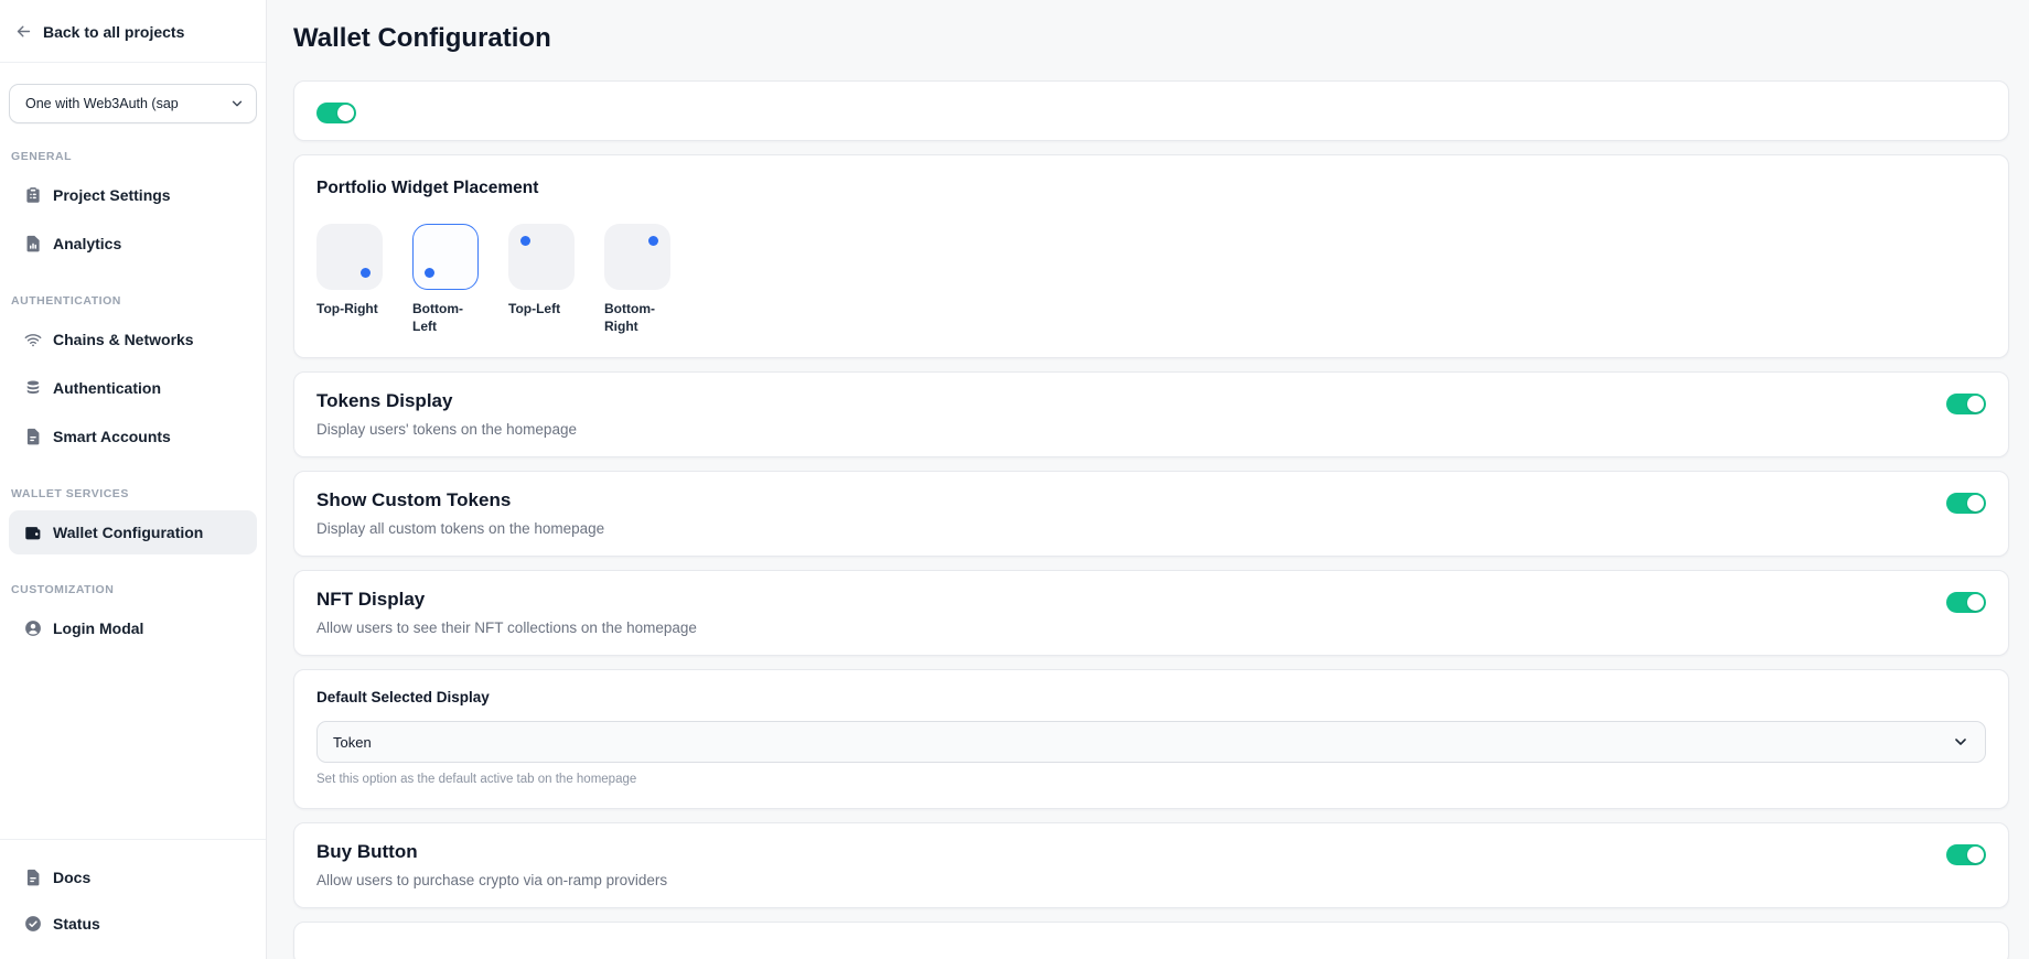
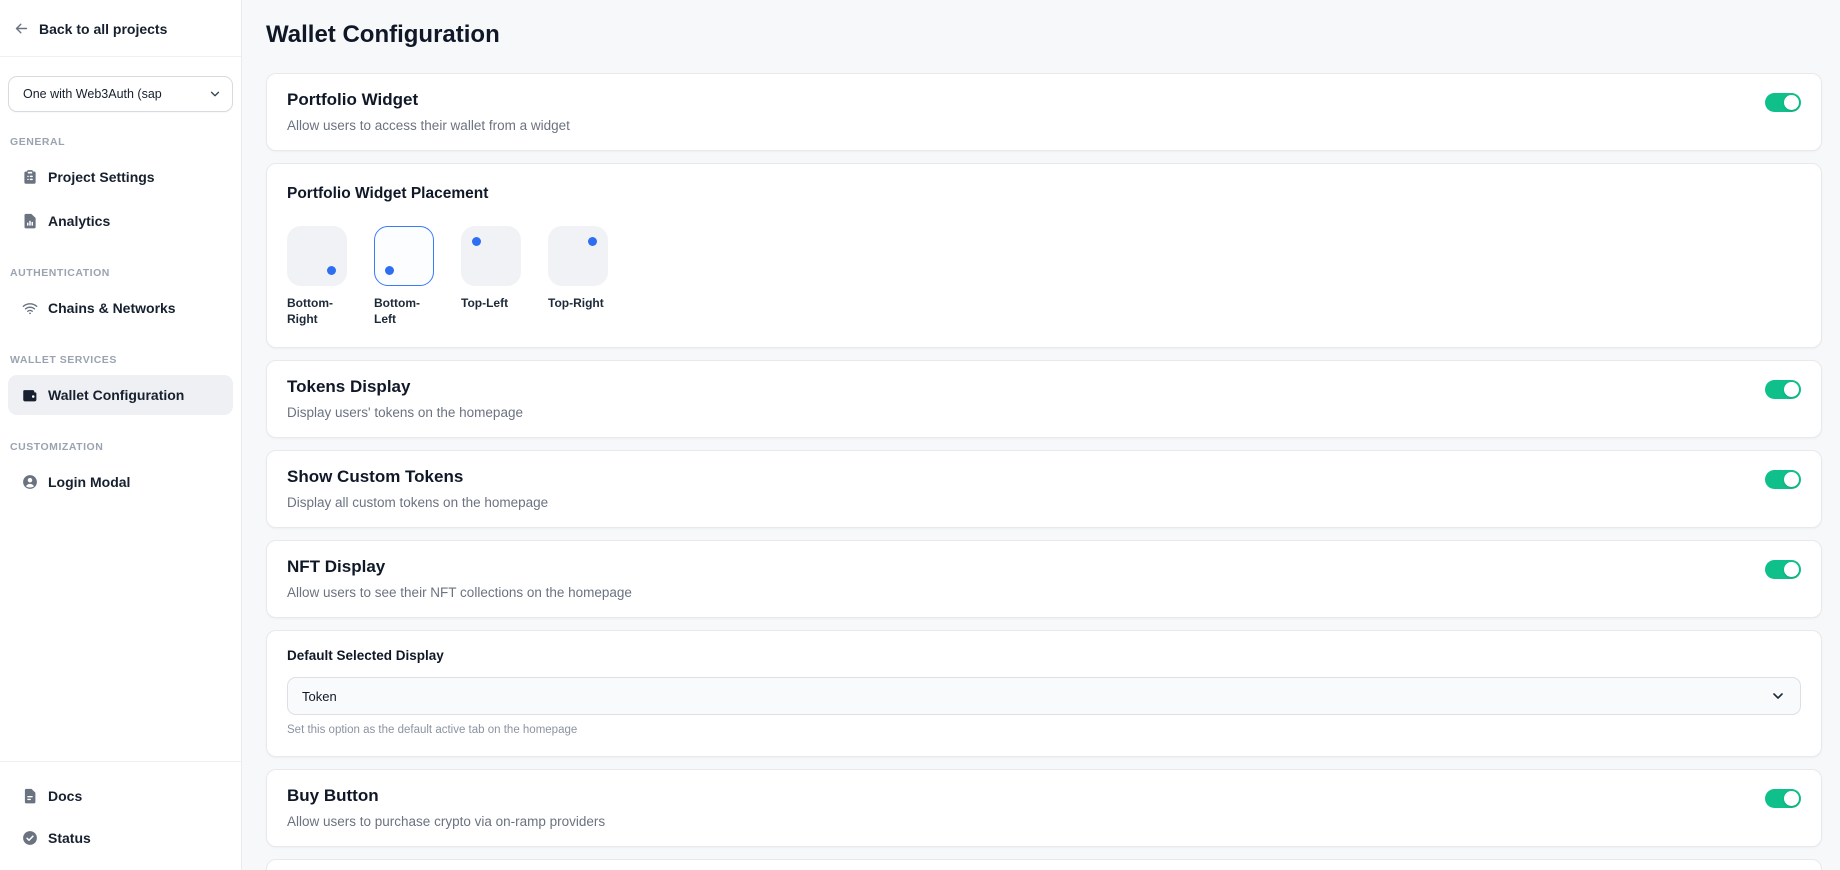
  Back to all projects
  One with Web3Auth (sap
  GENERAL
  Project Settings
  Analytics
  AUTHENTICATION
  Chains & Networks
- Authentication
- Smart Accounts
  WALLET SERVICES
  Wallet Configuration
  CUSTOMIZATION
  Login Modal
  Docs
  Status
  Wallet Configuration
+ Portfolio Widget
+ Allow users to access their wallet from a widget
  Portfolio Widget Placement
- Top-Right
+ Bottom-Right
  Bottom-Left
  Top-Left
- Bottom-Right
+ Top-Right
  Tokens Display
  Display users' tokens on the homepage
  Show Custom Tokens
  Display all custom tokens on the homepage
  NFT Display
  Allow users to see their NFT collections on the homepage
  Default Selected Display
  Token
  Set this option as the default active tab on the homepage
  Buy Button
  Allow users to purchase crypto via on-ramp providers
